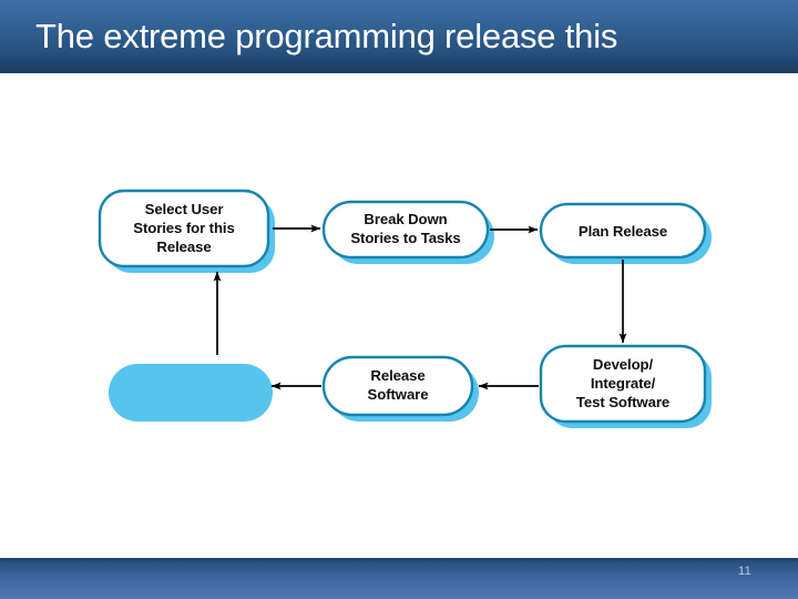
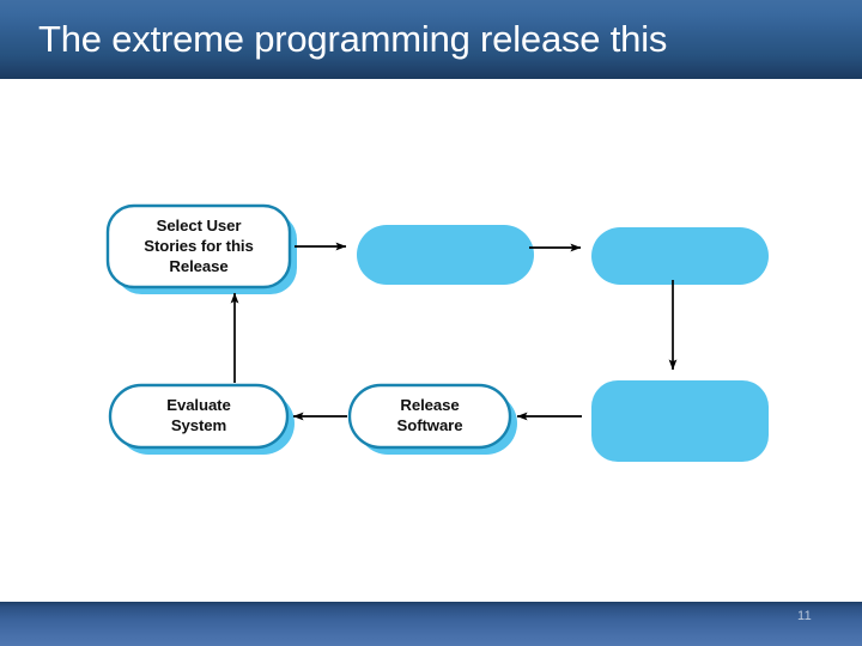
  The extreme programming release this
  Select User
  Stories for this
  Release
- Break Down
- Stories to Tasks
- Plan Release
- Develop/
- Integrate/
- Test Software
  Release
  Software
+ Evaluate
+ System
  11
